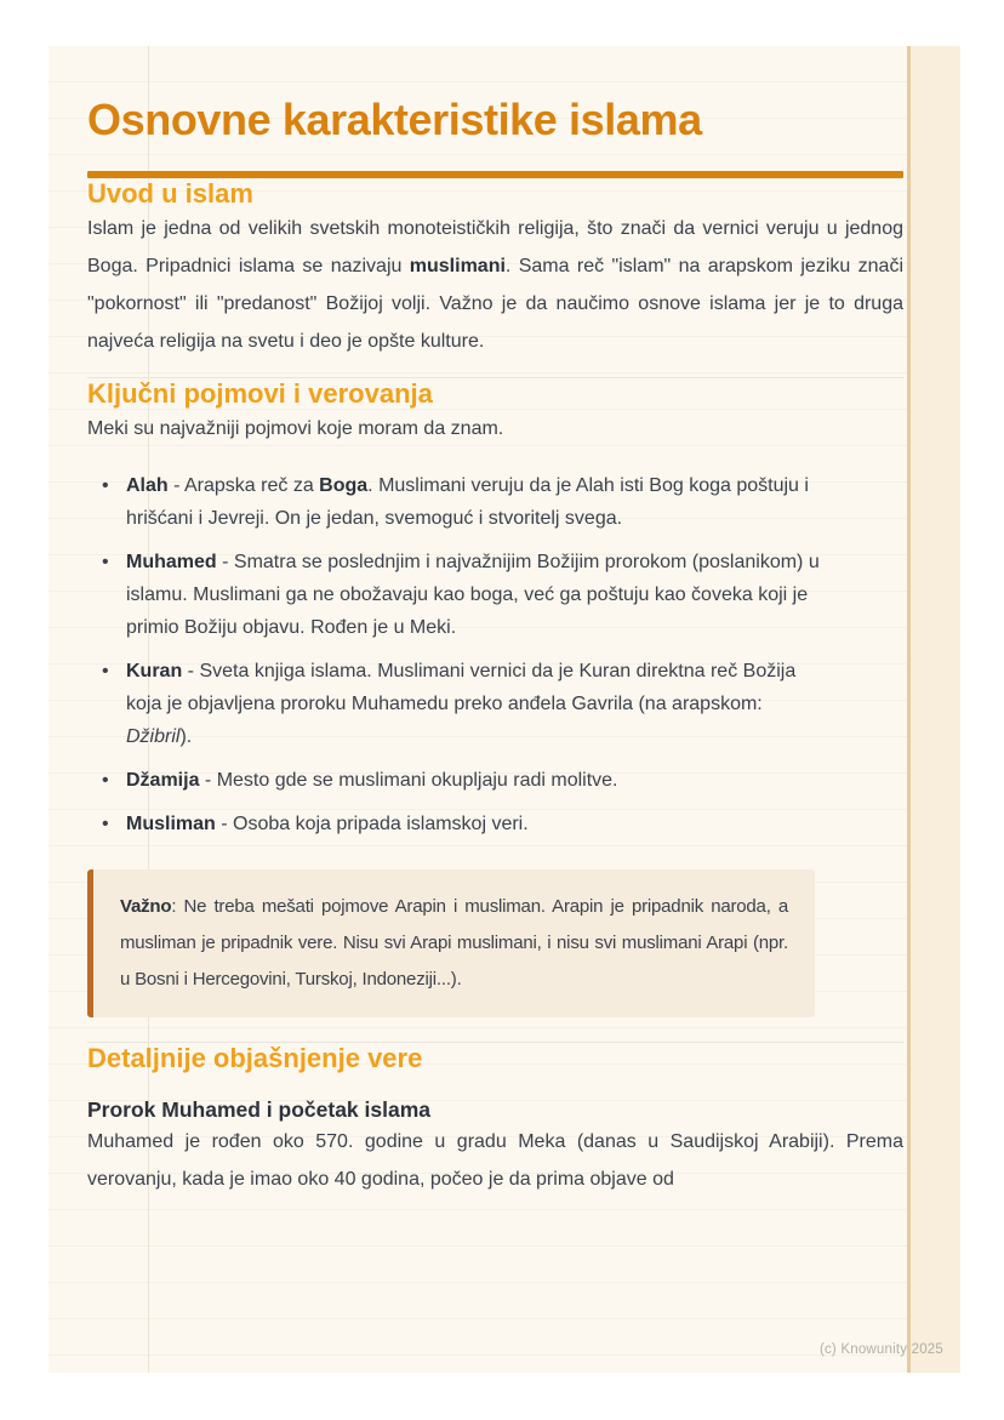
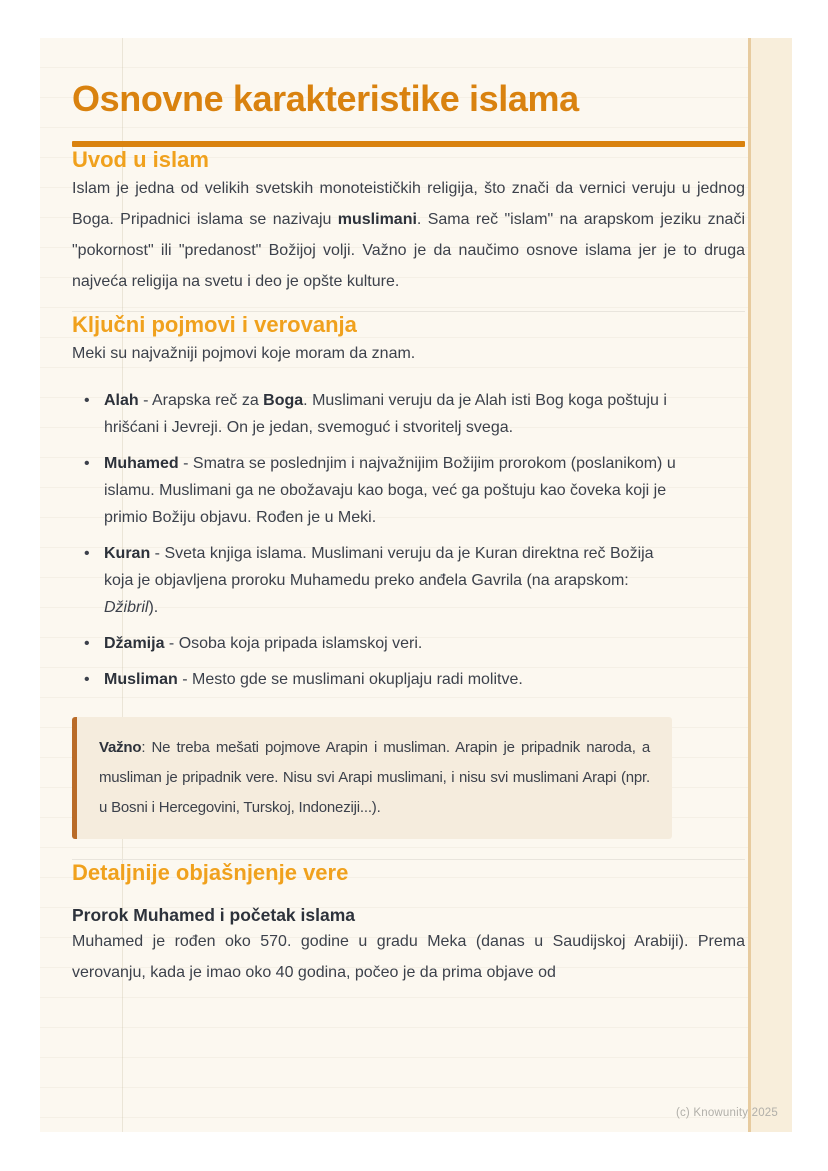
  Osnovne karakteristike islama
  Uvod u islam
  Islam je jedna od velikih svetskih monoteističkih religija, što znači da vernici veruju u jednog Boga. Pripadnici islama se nazivaju muslimani. Sama reč "islam" na arapskom jeziku znači "pokornost" ili "predanost" Božijoj volji. Važno je da naučimo osnove islama jer je to druga najveća religija na svetu i deo je opšte kulture.
  Ključni pojmovi i verovanja
  Meki su najvažniji pojmovi koje moram da znam.
  •
  Alah - Arapska reč za Boga. Muslimani veruju da je Alah isti Bog koga poštuju i hrišćani i Jevreji. On je jedan, svemoguć i stvoritelj svega.
  •
  Muhamed - Smatra se poslednjim i najvažnijim Božijim prorokom (poslanikom) u islamu. Muslimani ga ne obožavaju kao boga, već ga poštuju kao čoveka koji je primio Božiju objavu. Rođen je u Meki.
  •
- Kuran - Sveta knjiga islama. Muslimani vernici da je Kuran direktna reč Božija koja je objavljena proroku Muhamedu preko anđela Gavrila (na arapskom: Džibril).
+ Kuran - Sveta knjiga islama. Muslimani veruju da je Kuran direktna reč Božija koja je objavljena proroku Muhamedu preko anđela Gavrila (na arapskom: Džibril).
  •
- Džamija - Mesto gde se muslimani okupljaju radi molitve.
+ Džamija - Osoba koja pripada islamskoj veri.
  •
- Musliman - Osoba koja pripada islamskoj veri.
+ Musliman - Mesto gde se muslimani okupljaju radi molitve.
  Važno: Ne treba mešati pojmove Arapin i musliman. Arapin je pripadnik naroda, a musliman je pripadnik vere. Nisu svi Arapi muslimani, i nisu svi muslimani Arapi (npr. u Bosni i Hercegovini, Turskoj, Indoneziji...).
  Detaljnije objašnjenje vere
  Prorok Muhamed i početak islama
  Muhamed je rođen oko 570. godine u gradu Meka (danas u Saudijskoj Arabiji). Prema verovanju, kada je imao oko 40 godina, počeo je da prima objave od
  (c) Knowunity 2025
